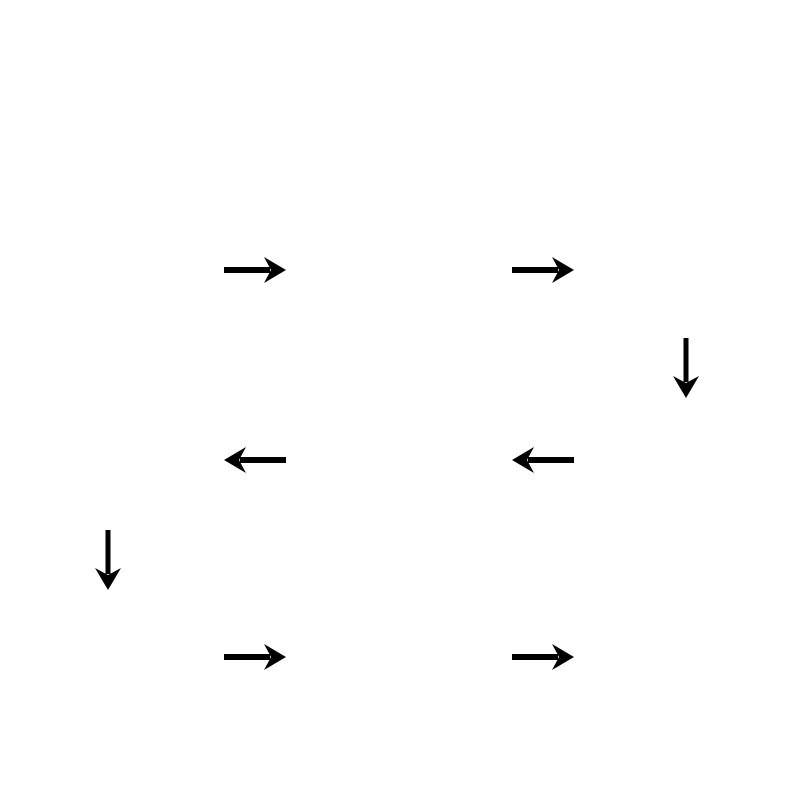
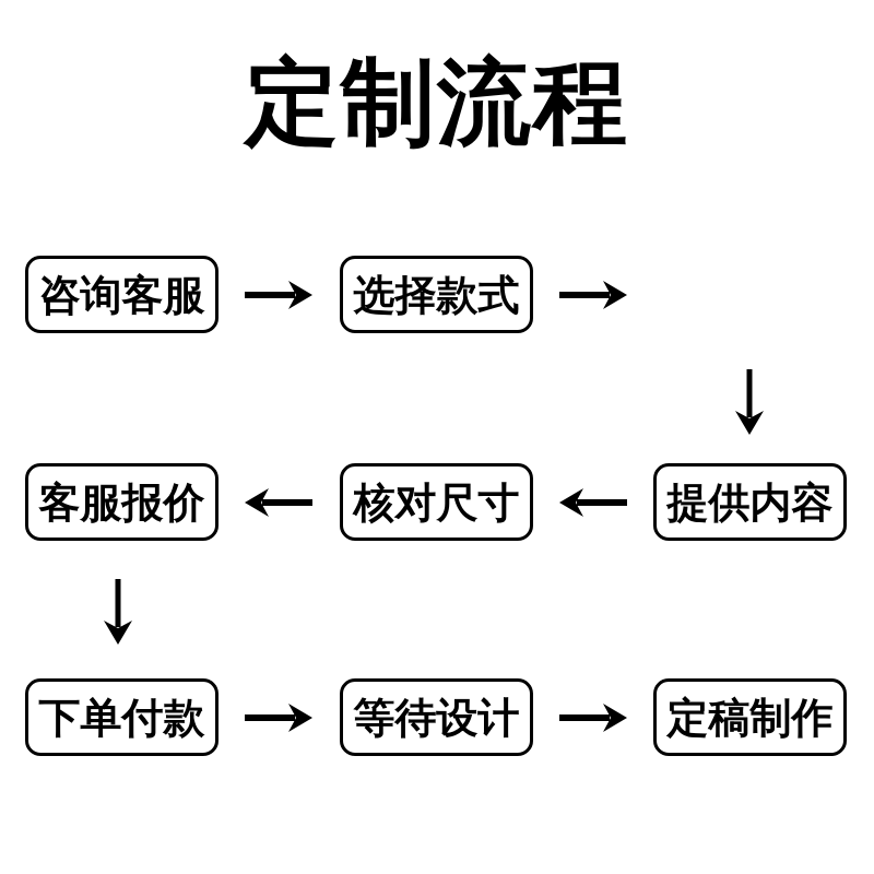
+ 定制流程
+ 咨询客服
+ 选择款式
+ 客服报价
+ 核对尺寸
+ 提供内容
+ 下单付款
+ 等待设计
+ 定稿制作
